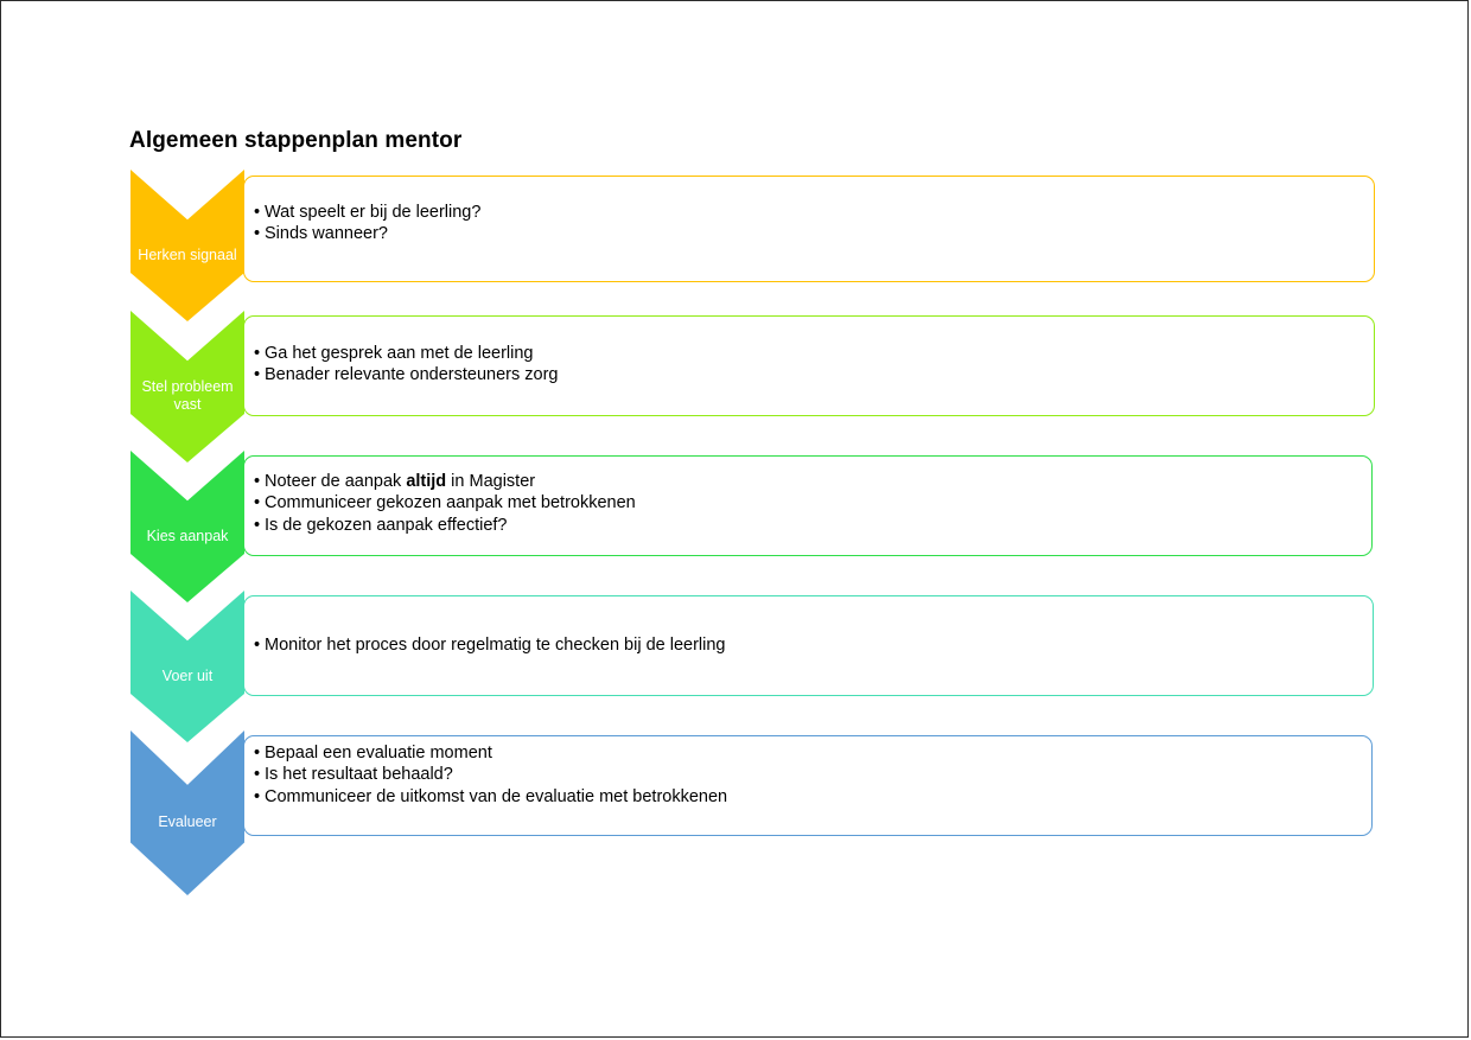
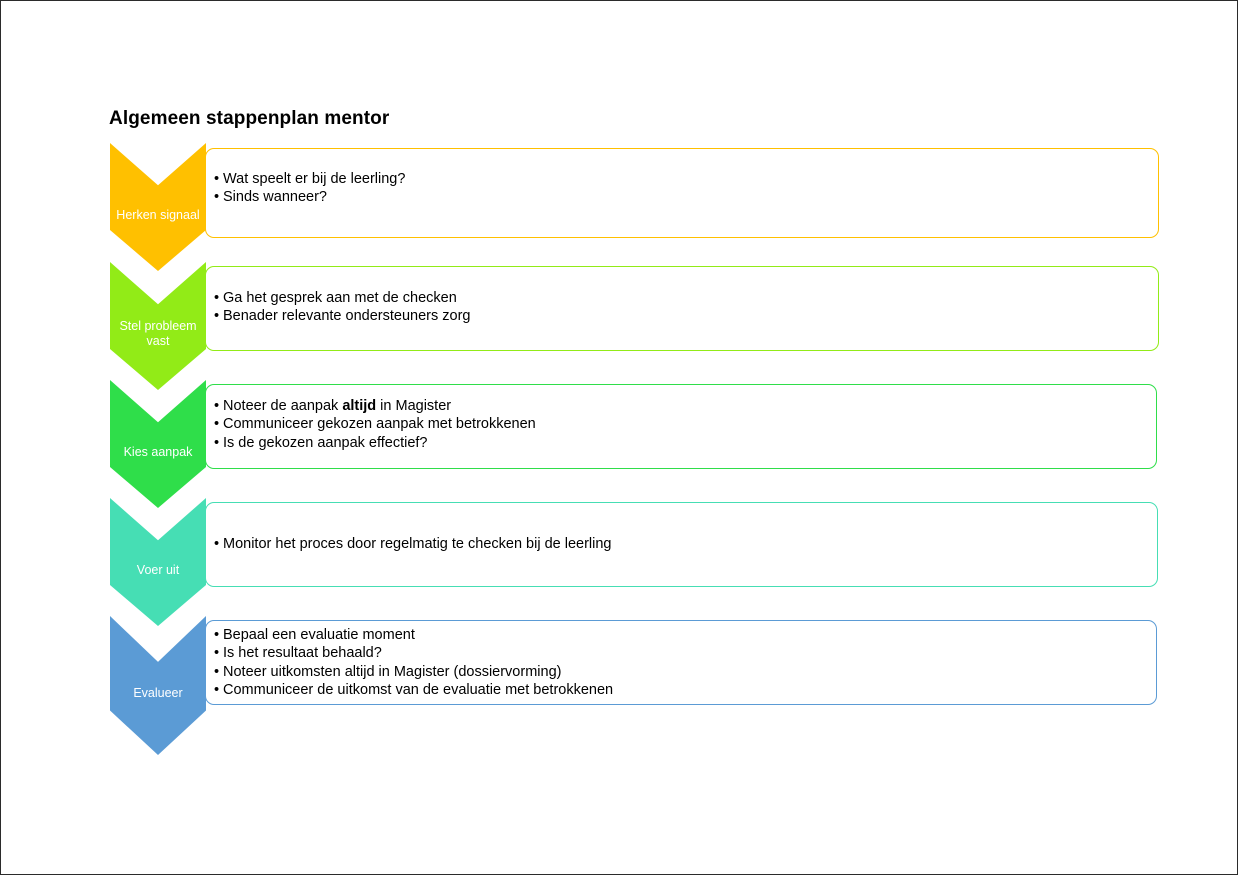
  Algemeen stappenplan mentor
  Herken signaal
  Wat speelt er bij de leerling?
  Sinds wanneer?
  Stel probleem vast
- Ga het gesprek aan met de leerling
+ Ga het gesprek aan met de checken
  Benader relevante ondersteuners zorg
  Kies aanpak
  Noteer de aanpak altijd in Magister
  Communiceer gekozen aanpak met betrokkenen
  Is de gekozen aanpak effectief?
  Voer uit
  Monitor het proces door regelmatig te checken bij de leerling
  Evalueer
  Bepaal een evaluatie moment
  Is het resultaat behaald?
+ Noteer uitkomsten altijd in Magister (dossiervorming)
  Communiceer de uitkomst van de evaluatie met betrokkenen
